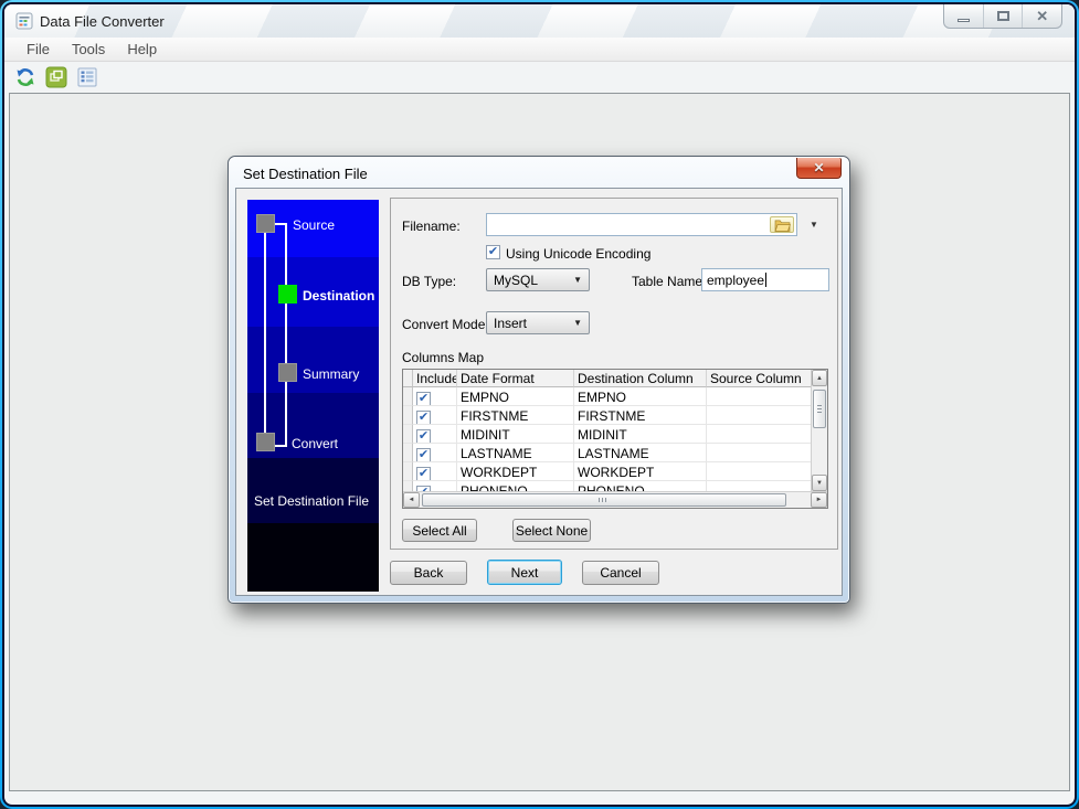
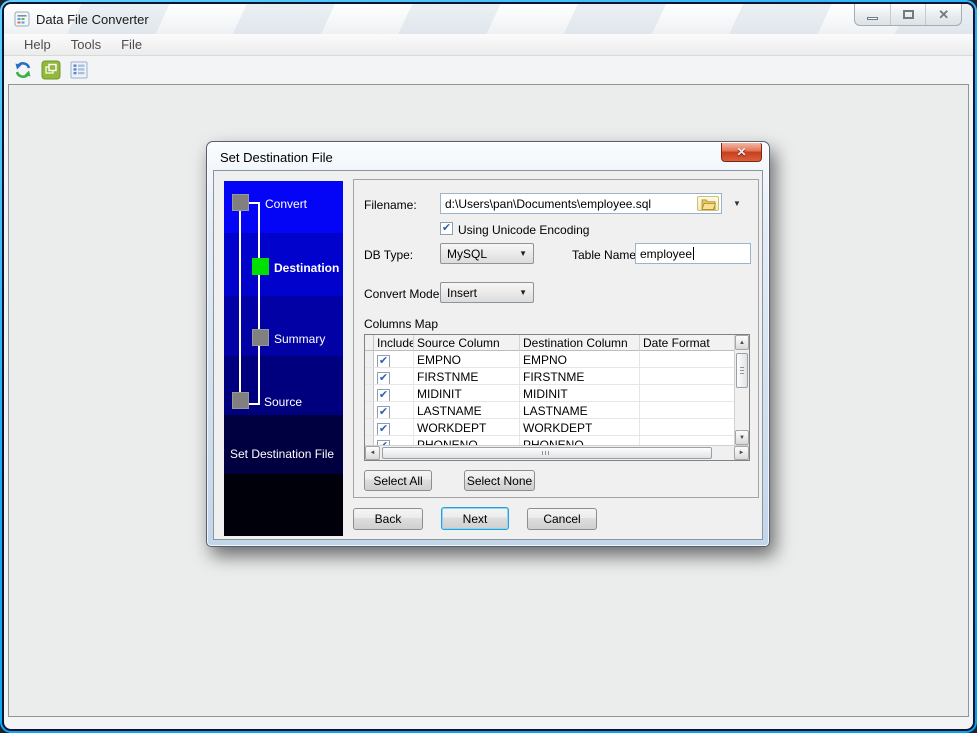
  Data File Converter
  ✕
- File
+ Help
  Tools
- Help
+ File
  Set Destination File
  ✕
- Source
+ Convert
  Destination
  Summary
- Convert
+ Source
  Set Destination File
  Filename:
+ d:\Users\pan\Documents\employee.sql
  ▼
  ✔
  Using Unicode Encoding
  DB Type:
  MySQL
  ▼
  Table Name
  employee
  Convert Mode
  Insert
  ▼
  Columns Map
  Include
- Date Format
+ Source Column
  Destination Column
- Source Column
+ Date Format
  ✔
  EMPNO
  EMPNO
  ✔
  FIRSTNME
  FIRSTNME
  ✔
  MIDINIT
  MIDINIT
  ✔
  LASTNAME
  LASTNAME
  ✔
  WORKDEPT
  WORKDEPT
  Select All
  Select None
  Back
  Next
  Cancel
